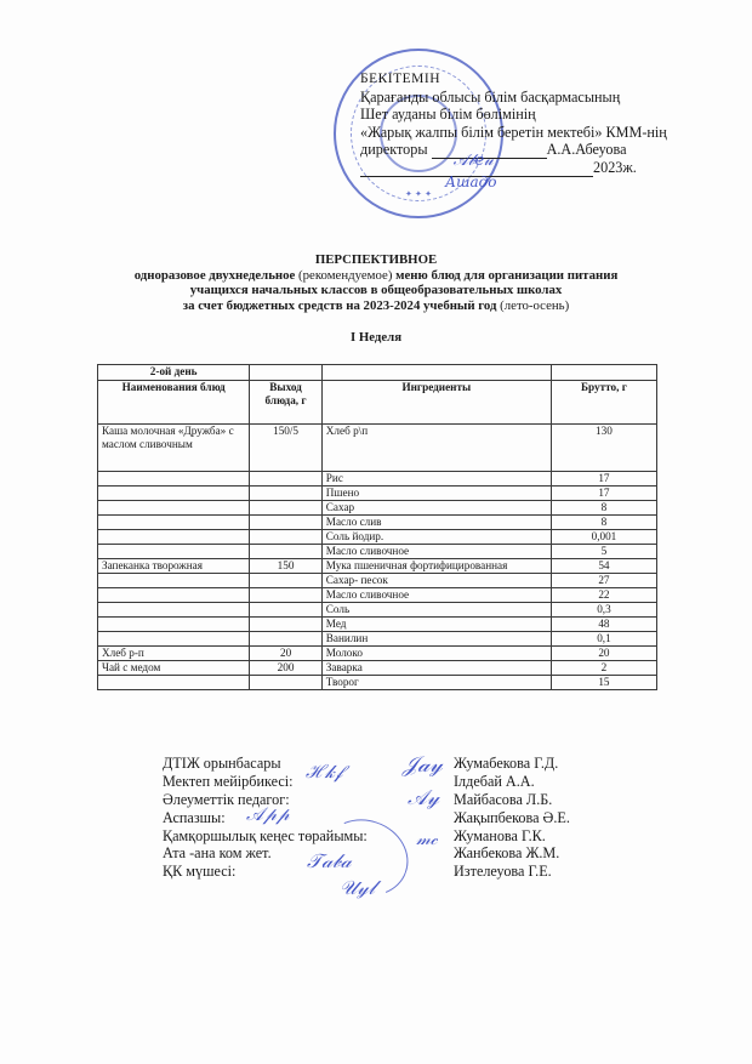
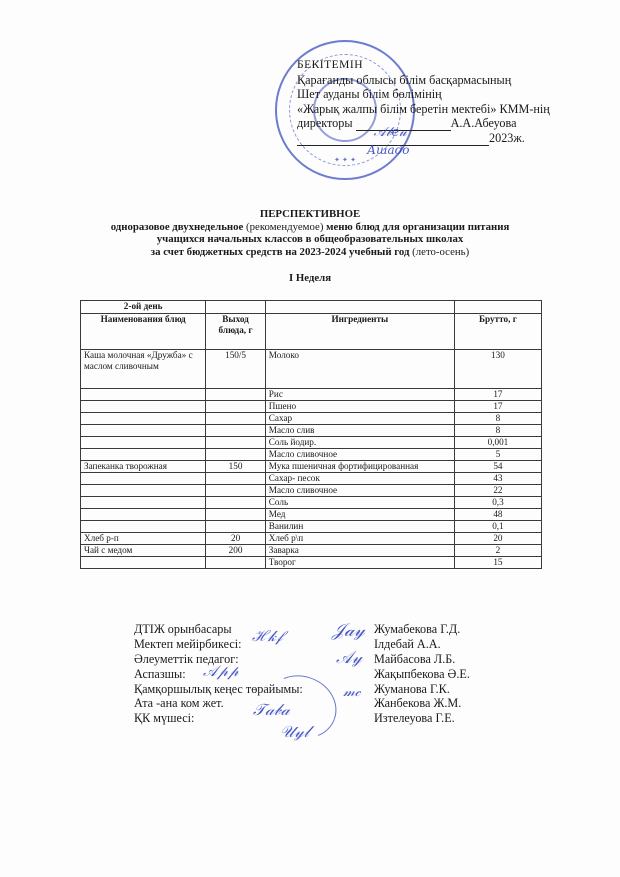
  ✦ ✦ ✦
  БЕКІТЕМІН
  Қарағанды облысы білім басқармасының
  Шет ауданы білім бөлімінің
  «Жарық жалпы білім беретін мектебі» КММ-нің
  директоры
  𝒜𝒷𝑒𝓊
  А.А.Абеуова
  Ашадо
  2023ж.
  ПЕРСПЕКТИВНОЕ
  одноразовое двухнедельное (рекомендуемое) меню блюд для организации питания
  учащихся начальных классов в общеобразовательных школах
  за счет бюджетных средств на 2023-2024 учебный год (лето-осень)
  I Неделя
  2-ой день
  Наименования блюд	Выход блюда, г	Ингредиенты	Брутто, г
- Каша молочная «Дружба» с маслом сливочным	150/5	Хлеб р\п	130
+ Каша молочная «Дружба» с маслом сливочным	150/5	Молоко	130
  		Рис	17
  		Пшено	17
  		Сахар	8
  		Масло слив	8
  		Соль йодир.	0,001
  		Масло сливочное	5
  Запеканка творожная	150	Мука пшеничная фортифицированная	54
- 		Сахар- песок	27
+ 		Сахар- песок	43
  		Масло сливочное	22
  		Соль	0,3
  		Мед	48
  		Ванилин	0,1
- Хлеб р-п	20	Молоко	20
+ Хлеб р-п	20	Хлеб р\п	20
  Чай с медом	200	Заварка	2
  		Творог	15
  ДТІЖ орынбасары
  Жумабекова Г.Д.
  Мектеп мейірбикесі:
  Ілдебай А.А.
  Әлеуметтік педагог:
  Майбасова Л.Б.
  Аспазшы:
  Жақыпбекова Ә.Е.
  Қамқоршылық кеңес төрайымы:
  Жуманова Г.К.
  Ата -ана ком жет.
  Жанбекова Ж.М.
  ҚК мүшесі:
  Изтелеуова Г.Е.
  ℋ𝓀𝒻
  𝒥𝒶𝓎
  𝒜𝓎
  𝒜𝓅𝓅
  𝓂𝒸
  𝒯𝒶𝒷𝒶
  𝒰𝓎𝓁
